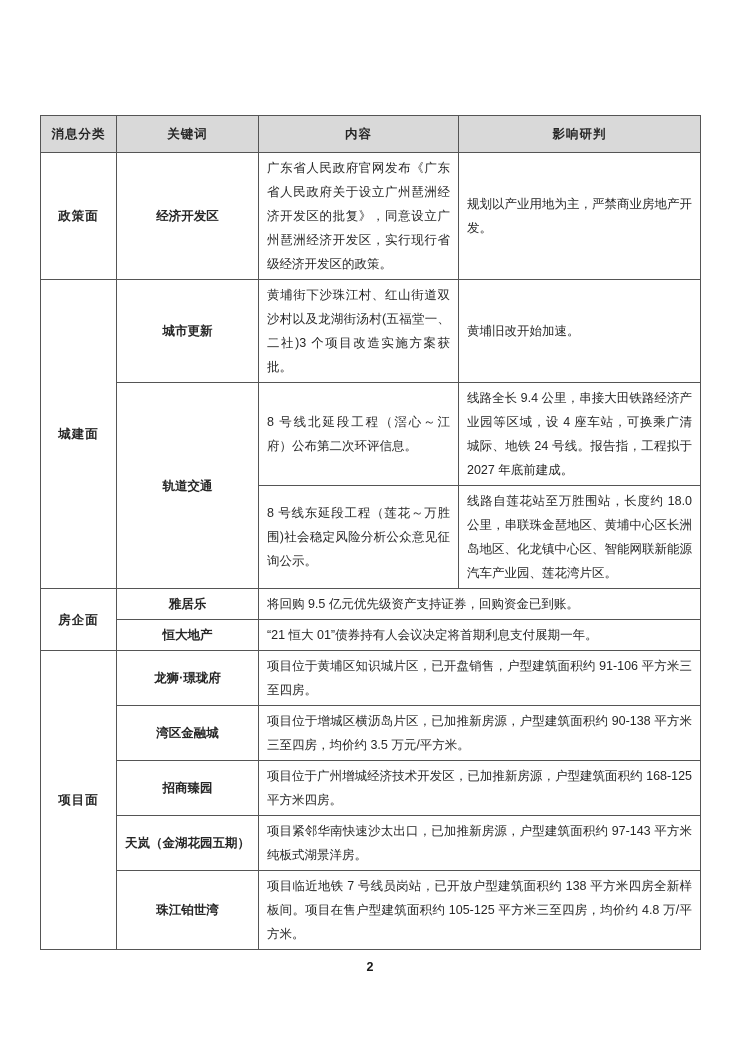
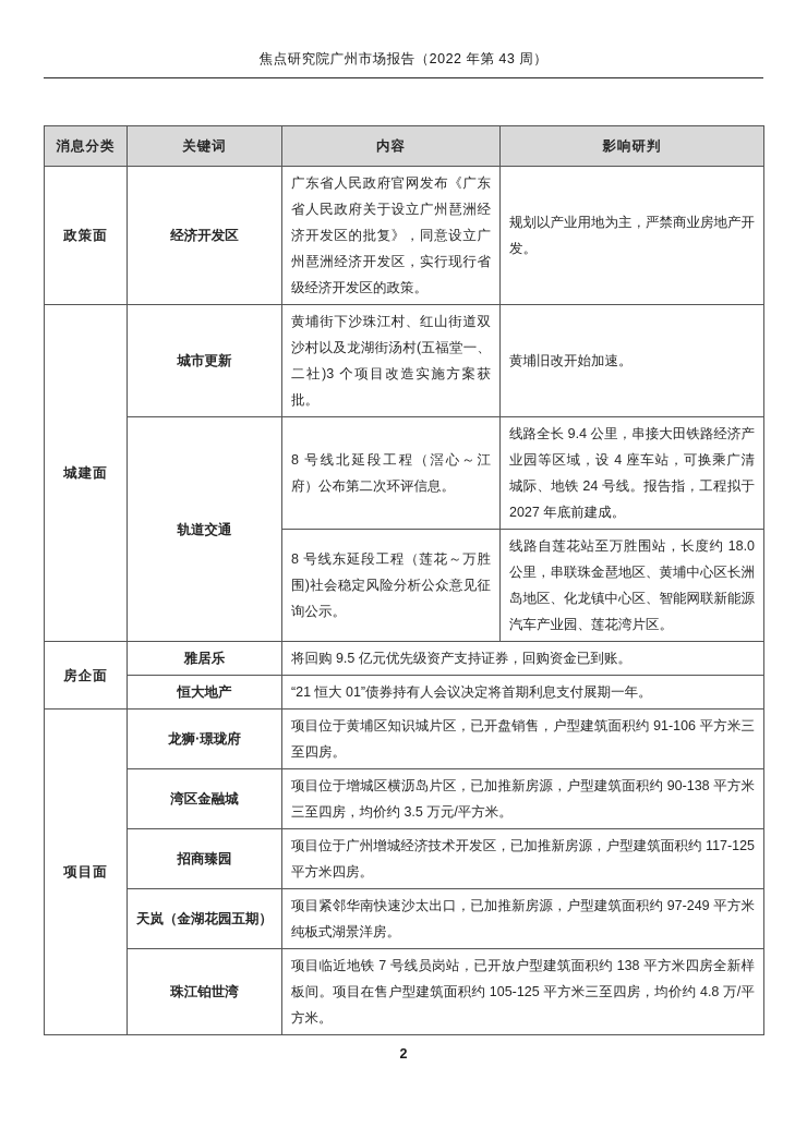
+ 焦点研究院广州市场报告（2022 年第 43 周）
  消息分类	关键词	内容	影响研判
  政策面	经济开发区	广东省人民政府官网发布《广东省人民政府关于设立广州琶洲经济开发区的批复》，同意设立广州琶洲经济开发区，实行现行省级经济开发区的政策。	规划以产业用地为主，严禁商业房地产开发。
  城建面	城市更新	黄埔街下沙珠江村、红山街道双沙村以及龙湖街汤村(五福堂一、二社)3 个项目改造实施方案获批。	黄埔旧改开始加速。
  轨道交通	8 号线北延段工程（滘心～江府）公布第二次环评信息。	线路全长 9.4 公里，串接大田铁路经济产业园等区域，设 4 座车站，可换乘广清城际、地铁 24 号线。报告指，工程拟于 2027 年底前建成。
  8 号线东延段工程（莲花～万胜围)社会稳定风险分析公众意见征询公示。	线路自莲花站至万胜围站，长度约 18.0 公里，串联珠金琶地区、黄埔中心区长洲岛地区、化龙镇中心区、智能网联新能源汽车产业园、莲花湾片区。
  房企面	雅居乐	将回购 9.5 亿元优先级资产支持证券，回购资金已到账。
  恒大地产	“21 恒大 01”债券持有人会议决定将首期利息支付展期一年。
  项目面	龙狮·璟珑府	项目位于黄埔区知识城片区，已开盘销售，户型建筑面积约 91-106 平方米三至四房。
  湾区金融城	项目位于增城区横沥岛片区，已加推新房源，户型建筑面积约 90-138 平方米三至四房，均价约 3.5 万元/平方米。
- 招商臻园	项目位于广州增城经济技术开发区，已加推新房源，户型建筑面积约 168-125 平方米四房。
+ 招商臻园	项目位于广州增城经济技术开发区，已加推新房源，户型建筑面积约 117-125 平方米四房。
- 天岚（金湖花园五期）	项目紧邻华南快速沙太出口，已加推新房源，户型建筑面积约 97-143 平方米纯板式湖景洋房。
+ 天岚（金湖花园五期）	项目紧邻华南快速沙太出口，已加推新房源，户型建筑面积约 97-249 平方米纯板式湖景洋房。
  珠江铂世湾	项目临近地铁 7 号线员岗站，已开放户型建筑面积约 138 平方米四房全新样板间。项目在售户型建筑面积约 105-125 平方米三至四房，均价约 4.8 万/平方米。
  2
